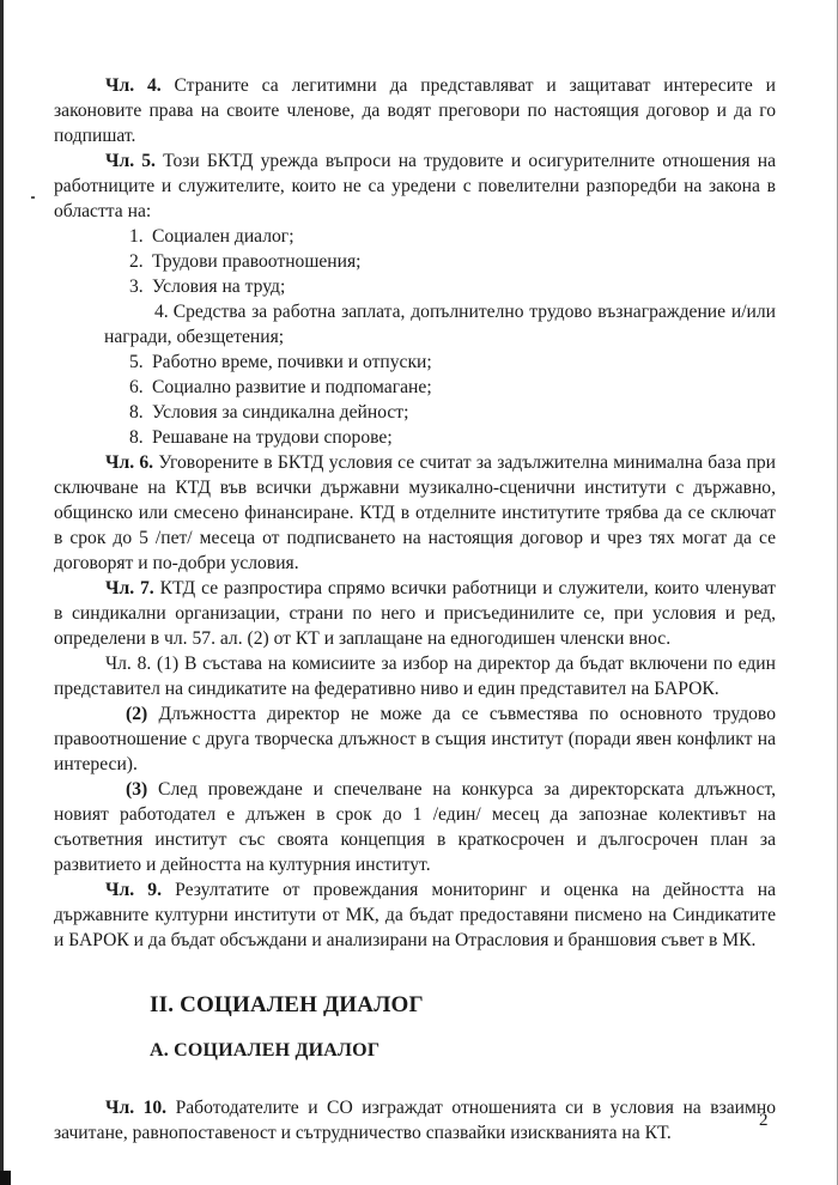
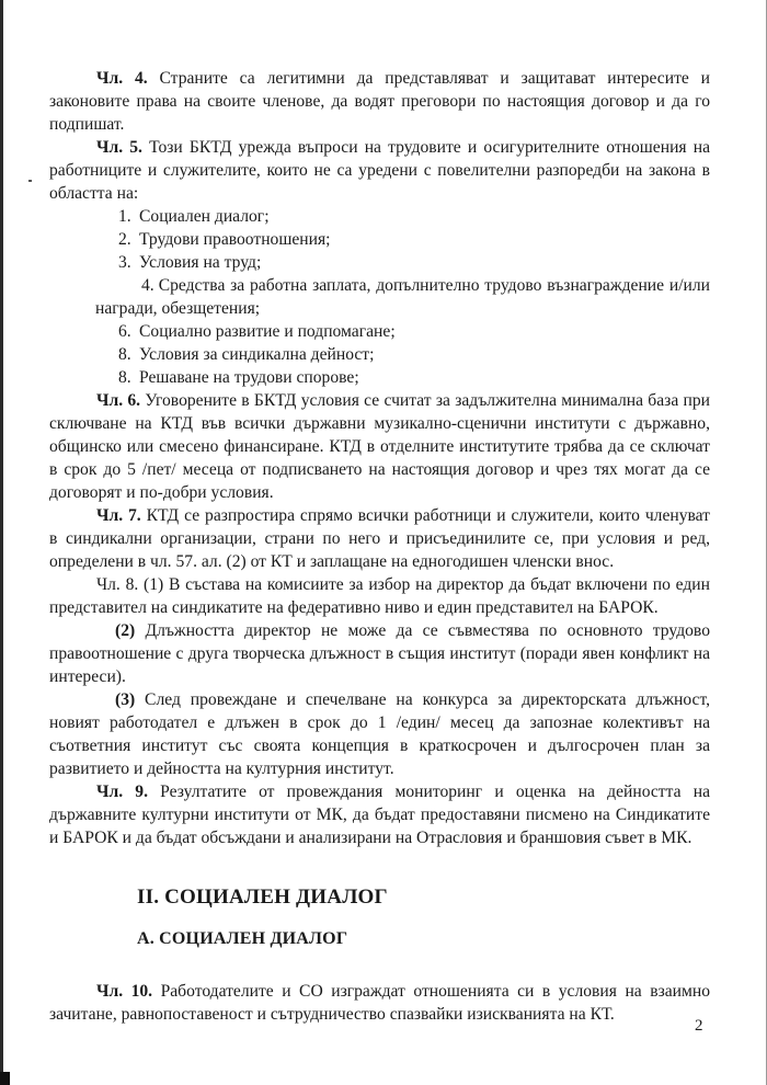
  Чл. 4. Страните са легитимни да представляват и защитават интересите и законовите права на своите членове, да водят преговори по настоящия договор и да го подпишат.
  Чл. 5. Този БКТД урежда въпроси на трудовите и осигурителните отношения на работниците и служителите, които не са уредени с повелителни разпоредби на закона в областта на:
  1. Социален диалог;
  2. Трудови правоотношения;
  3. Условия на труд;
  4. Средства за работна заплата, допълнително трудово възнаграждение и/или награди, обезщетения;
- 5. Работно време, почивки и отпуски;
  6. Социално развитие и подпомагане;
  8. Условия за синдикална дейност;
  8. Решаване на трудови спорове;
  Чл. 6. Уговорените в БКТД условия се считат за задължителна минимална база при сключване на КТД във всички държавни музикално-сценични институти с държавно, общинско или смесено финансиране. КТД в отделните институтите трябва да се сключат в срок до 5 /пет/ месеца от подписването на настоящия договор и чрез тях могат да се договорят и по-добри условия.
  Чл. 7. КТД се разпростира спрямо всички работници и служители, които членуват в синдикални организации, страни по него и присъединилите се, при условия и ред, определени в чл. 57. ал. (2) от КТ и заплащане на едногодишен членски внос.
  Чл. 8. (1) В състава на комисиите за избор на директор да бъдат включени по един представител на синдикатите на федеративно ниво и един представител на БАРОК.
  (2) Длъжността директор не може да се съвместява по основното трудово правоотношение с друга творческа длъжност в същия институт (поради явен конфликт на интереси).
  (3) След провеждане и спечелване на конкурса за директорската длъжност, новият работодател е длъжен в срок до 1 /един/ месец да запознае колективът на съответния институт със своята концепция в краткосрочен и дългосрочен план за развитието и дейността на културния институт.
  Чл. 9. Резултатите от провеждания мониторинг и оценка на дейността на държавните културни институти от МК, да бъдат предоставяни писмено на Синдикатите и БАРОК и да бъдат обсъждани и анализирани на Отрасловия и браншовия съвет в МК.
  II. СОЦИАЛЕН ДИАЛОГ
  А. СОЦИАЛЕН ДИАЛОГ
  Чл. 10. Работодателите и СО изграждат отношенията си в условия на взаимно зачитане, равнопоставеност и сътрудничество спазвайки изискванията на КТ.
  2
